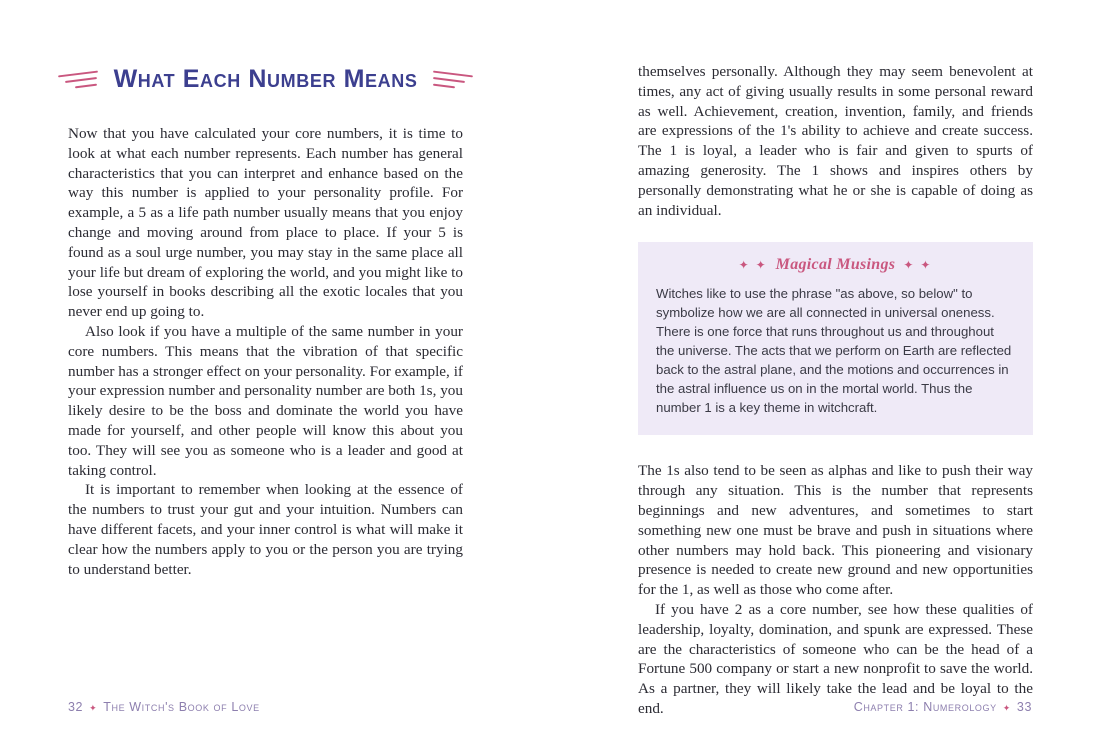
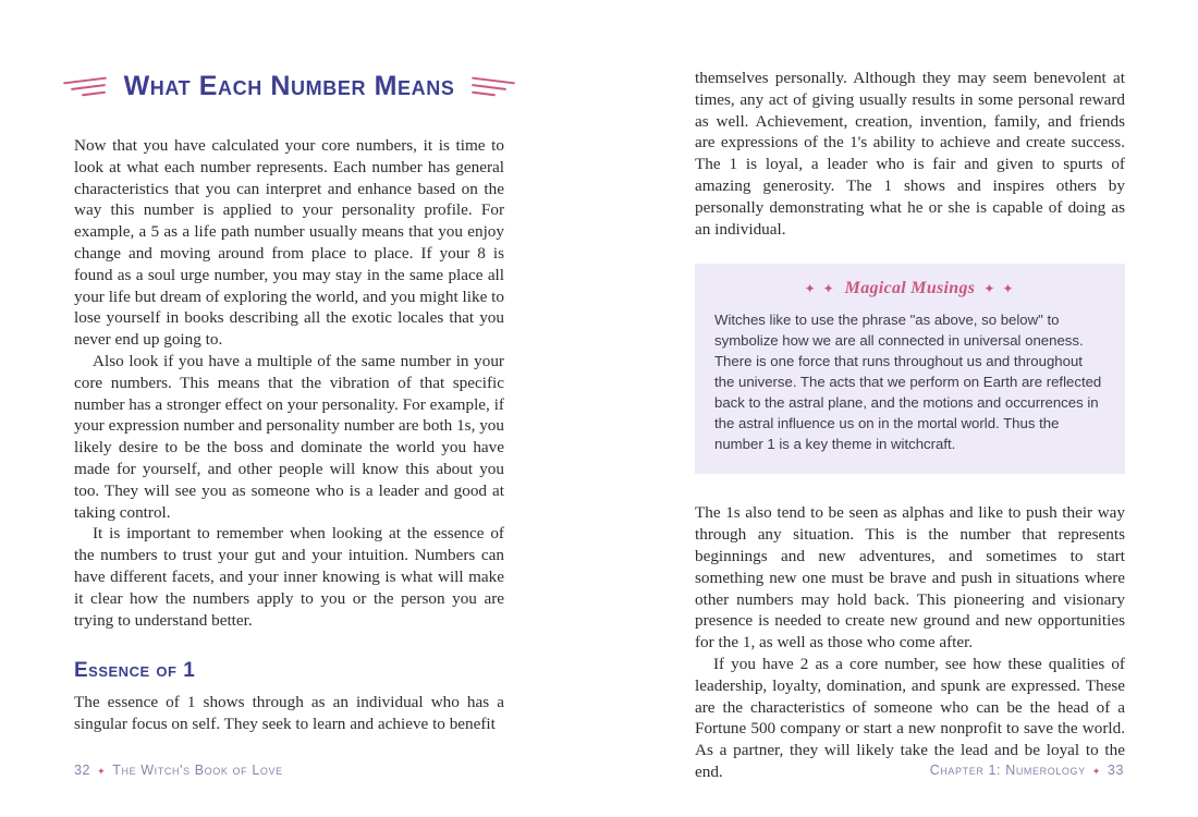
  What Each Number Means
- Now that you have calculated your core numbers, it is time to look at what each number represents. Each number has general characteristics that you can interpret and enhance based on the way this number is applied to your personality profile. For example, a 5 as a life path number usually means that you enjoy change and moving around from place to place. If your 5 is found as a soul urge number, you may stay in the same place all your life but dream of exploring the world, and you might like to lose yourself in books describing all the exotic locales that you never end up going to.
+ Now that you have calculated your core numbers, it is time to look at what each number represents. Each number has general characteristics that you can interpret and enhance based on the way this number is applied to your personality profile. For example, a 5 as a life path number usually means that you enjoy change and moving around from place to place. If your 8 is found as a soul urge number, you may stay in the same place all your life but dream of exploring the world, and you might like to lose yourself in books describing all the exotic locales that you never end up going to.
  Also look if you have a multiple of the same number in your core numbers. This means that the vibration of that specific number has a stronger effect on your personality. For example, if your expression number and personality number are both 1s, you likely desire to be the boss and dominate the world you have made for yourself, and other people will know this about you too. They will see you as someone who is a leader and good at taking control.
- It is important to remember when looking at the essence of the numbers to trust your gut and your intuition. Numbers can have different facets, and your inner control is what will make it clear how the numbers apply to you or the person you are trying to understand better.
+ It is important to remember when looking at the essence of the numbers to trust your gut and your intuition. Numbers can have different facets, and your inner knowing is what will make it clear how the numbers apply to you or the person you are trying to understand better.
+ Essence of 1
+ The essence of 1 shows through as an individual who has a singular focus on self. They seek to learn and achieve to benefit
  themselves personally. Although they may seem benevolent at times, any act of giving usually results in some personal reward as well. Achievement, creation, invention, family, and friends are expressions of the 1's ability to achieve and create success. The 1 is loyal, a leader who is fair and given to spurts of amazing generosity. The 1 shows and inspires others by personally demonstrating what he or she is capable of doing as an individual.
  ✦ ✦
  Magical Musings
  ✦ ✦
  Witches like to use the phrase "as above, so below" to symbolize how we are all connected in universal oneness. There is one force that runs throughout us and throughout the universe. The acts that we perform on Earth are reflected back to the astral plane, and the motions and occurrences in the astral influence us on in the mortal world. Thus the number 1 is a key theme in witchcraft.
  The 1s also tend to be seen as alphas and like to push their way through any situation. This is the number that represents beginnings and new adventures, and sometimes to start something new one must be brave and push in situations where other numbers may hold back. This pioneering and visionary presence is needed to create new ground and new opportunities for the 1, as well as those who come after.
  If you have 2 as a core number, see how these qualities of leadership, loyalty, domination, and spunk are expressed. These are the characteristics of someone who can be the head of a Fortune 500 company or start a new nonprofit to save the world. As a partner, they will likely take the lead and be loyal to the end.
  32
  ✦
  The Witch's Book of Love
  Chapter 1: Numerology
  ✦
  33
